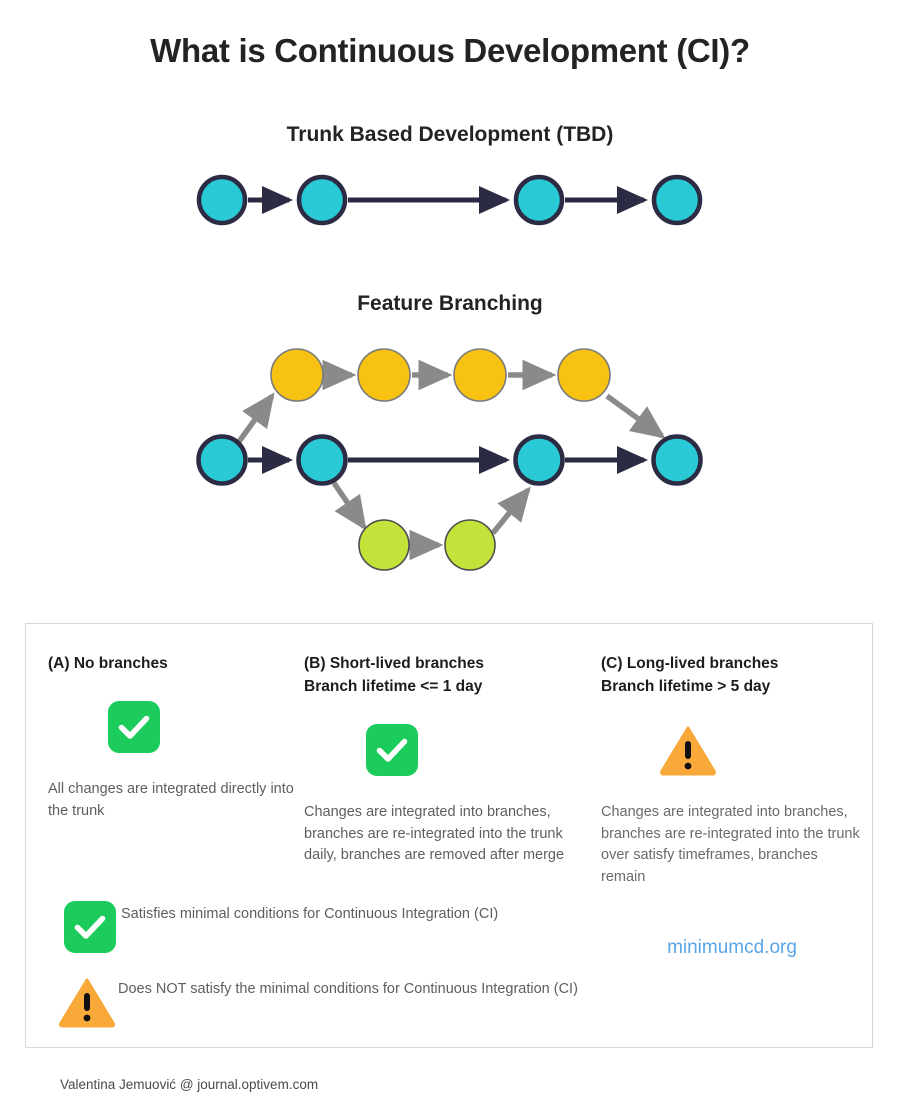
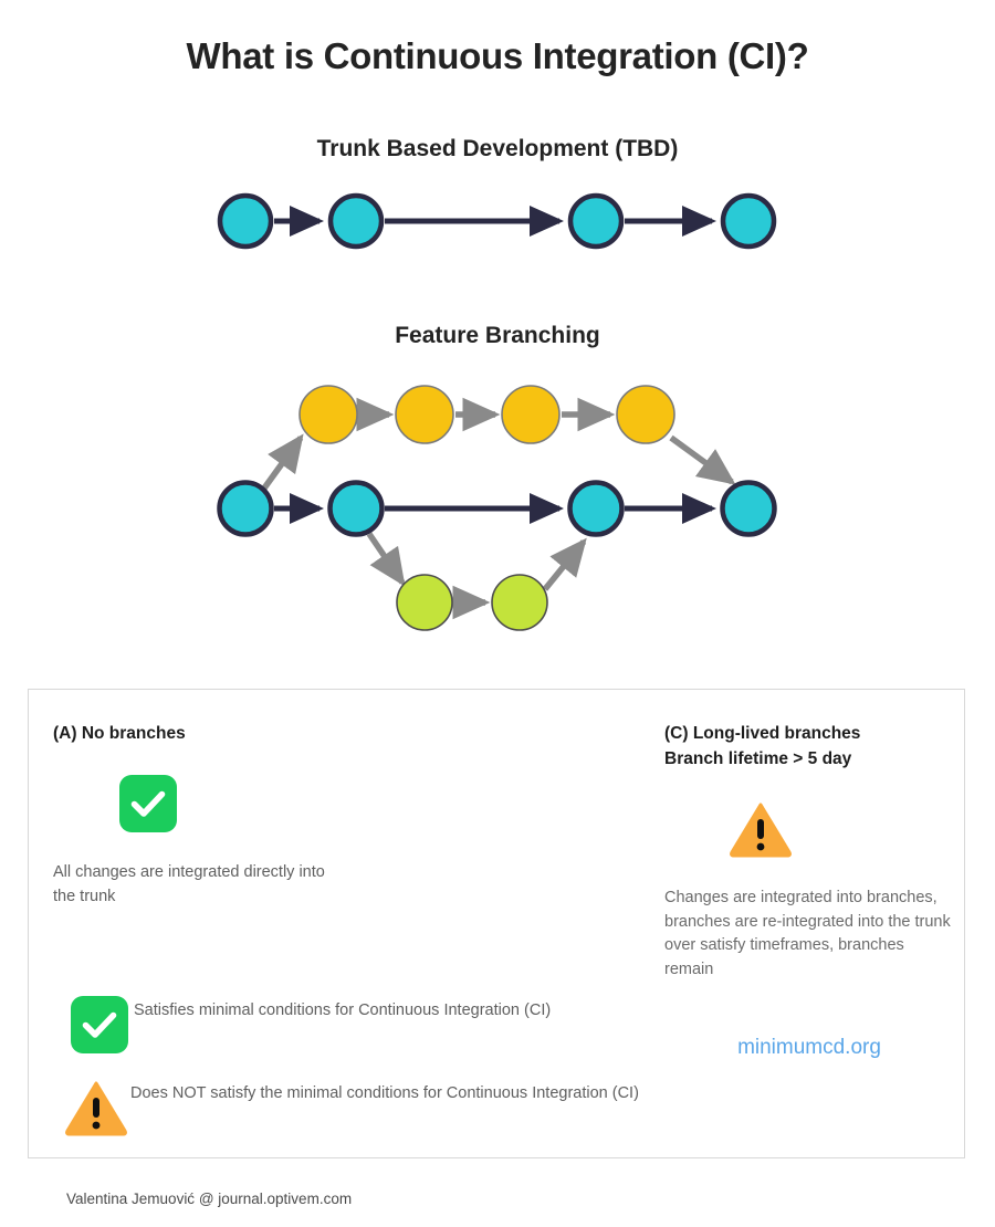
- What is Continuous Development (CI)?
+ What is Continuous Integration (CI)?
  Trunk Based Development (TBD)
  Feature Branching
  (A) No branches
  All changes are integrated directly into the trunk
- (B) Short-lived branches
- Branch lifetime <= 1 day
- Changes are integrated into branches, branches are re-integrated into the trunk daily, branches are removed after merge
  (C) Long-lived branches
  Branch lifetime > 5 day
  Changes are integrated into branches, branches are re-integrated into the trunk over satisfy timeframes, branches remain
  Satisfies minimal conditions for Continuous Integration (CI)
  Does NOT satisfy the minimal conditions for Continuous Integration (CI)
  minimumcd.org
  Valentina Jemuović @ journal.optivem.com
